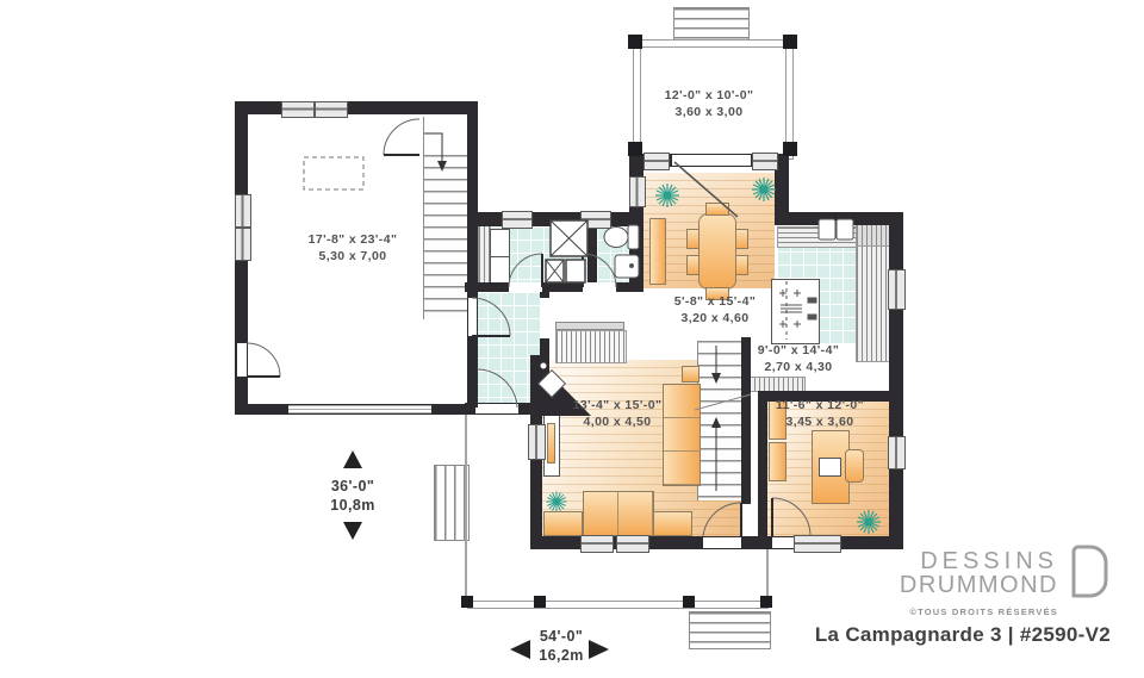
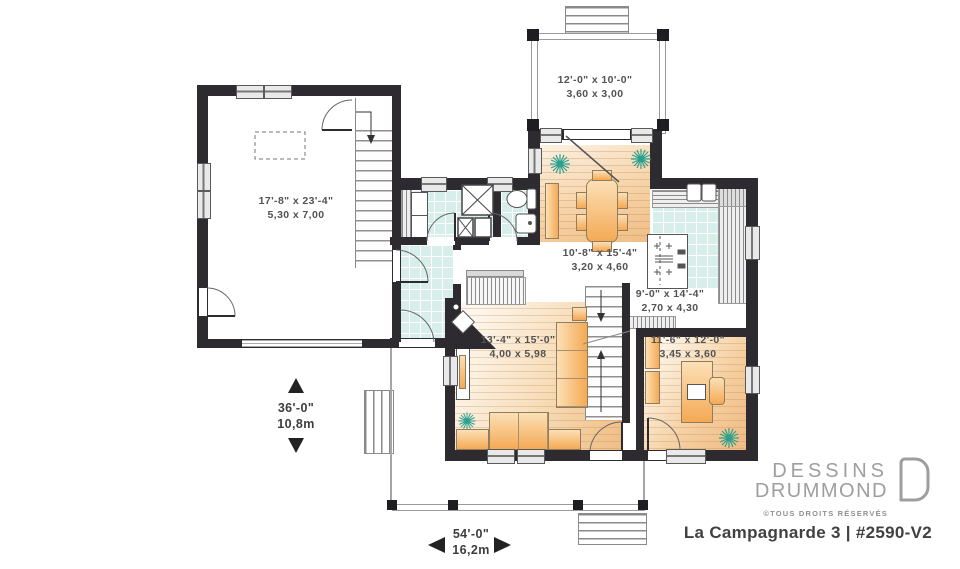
  12'-0" x 10'-0"
  3,60 x 3,00
  17'-8" x 23'-4"
  5,30 x 7,00
- 5'-8" x 15'-4"
+ 10'-8" x 15'-4"
  3,20 x 4,60
  9'-0" x 14'-4"
  2,70 x 4,30
  13'-4" x 15'-0"
- 4,00 x 4,50
+ 4,00 x 5,98
  11'-6" x 12'-0"
  3,45 x 3,60
  36'-0"
  10,8m
  54'-0"
  16,2m
  DESSINS
  DRUMMOND
  ©TOUS DROITS RÉSERVÉS
  La Campagnarde 3 | #2590-V2
